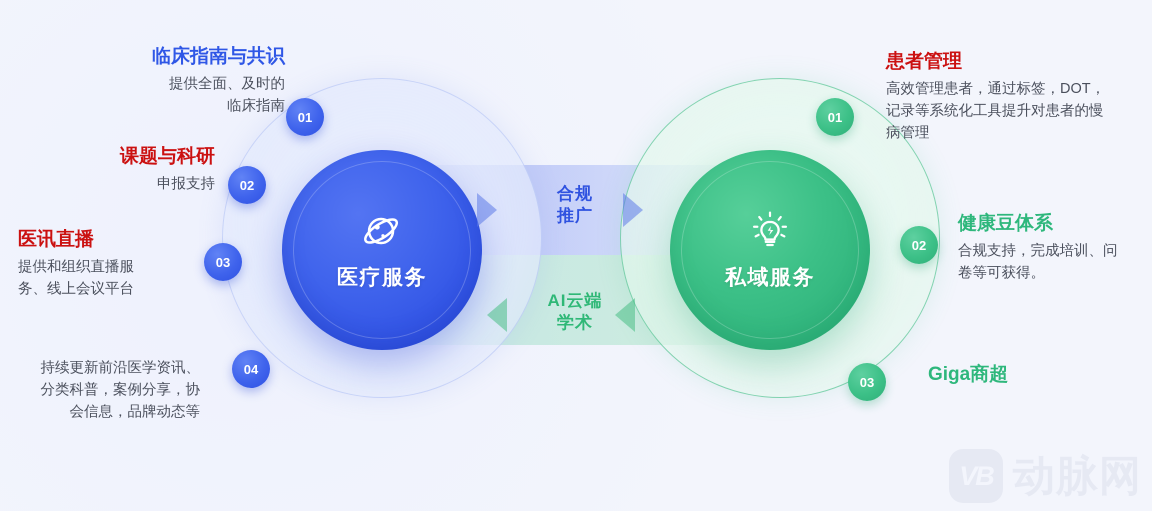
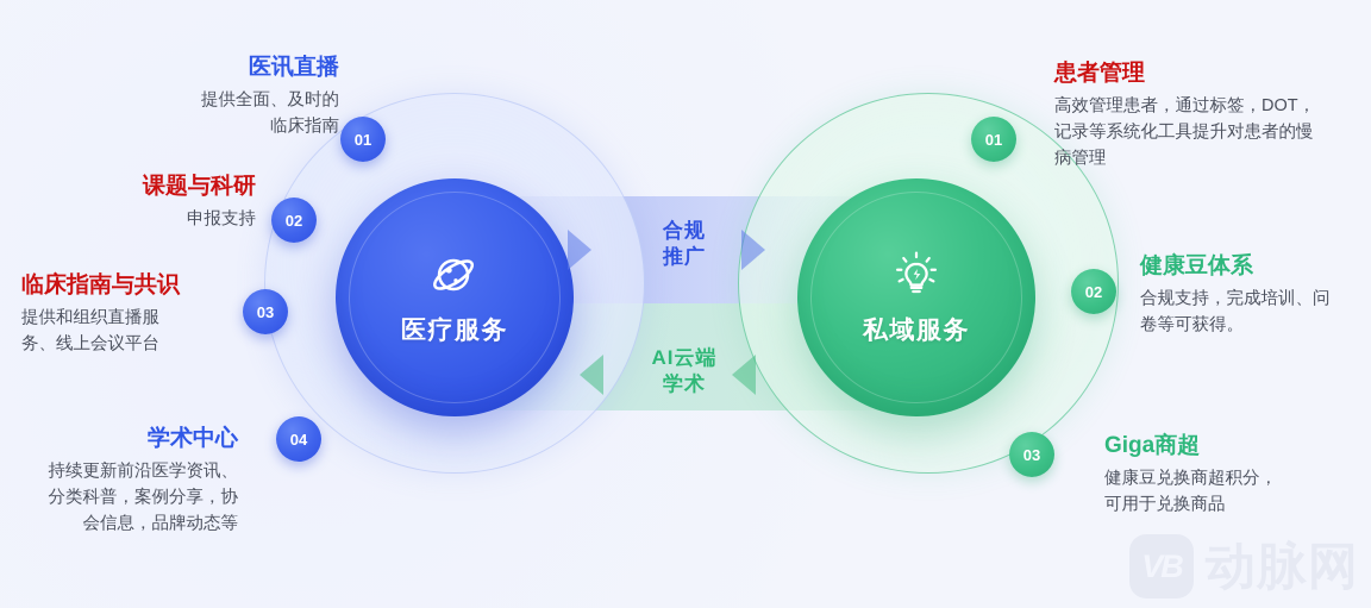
  合规
  推广
  AI云端
  学术
  医疗服务
  私域服务
  01
  02
  03
  04
  01
  02
  03
- 临床指南与共识
+ 医讯直播
  提供全面、及时的
  临床指南
  课题与科研
  申报支持
- 医讯直播
+ 临床指南与共识
  提供和组织直播服
  务、线上会议平台
+ 学术中心
  持续更新前沿医学资讯、
  分类科普，案例分享，协
  会信息，品牌动态等
  患者管理
  高效管理患者，通过标签，DOT，
  记录等系统化工具提升对患者的慢
  病管理
  健康豆体系
  合规支持，完成培训、问
  卷等可获得。
  Giga商超
+ 健康豆兑换商超积分，
+ 可用于兑换商品
